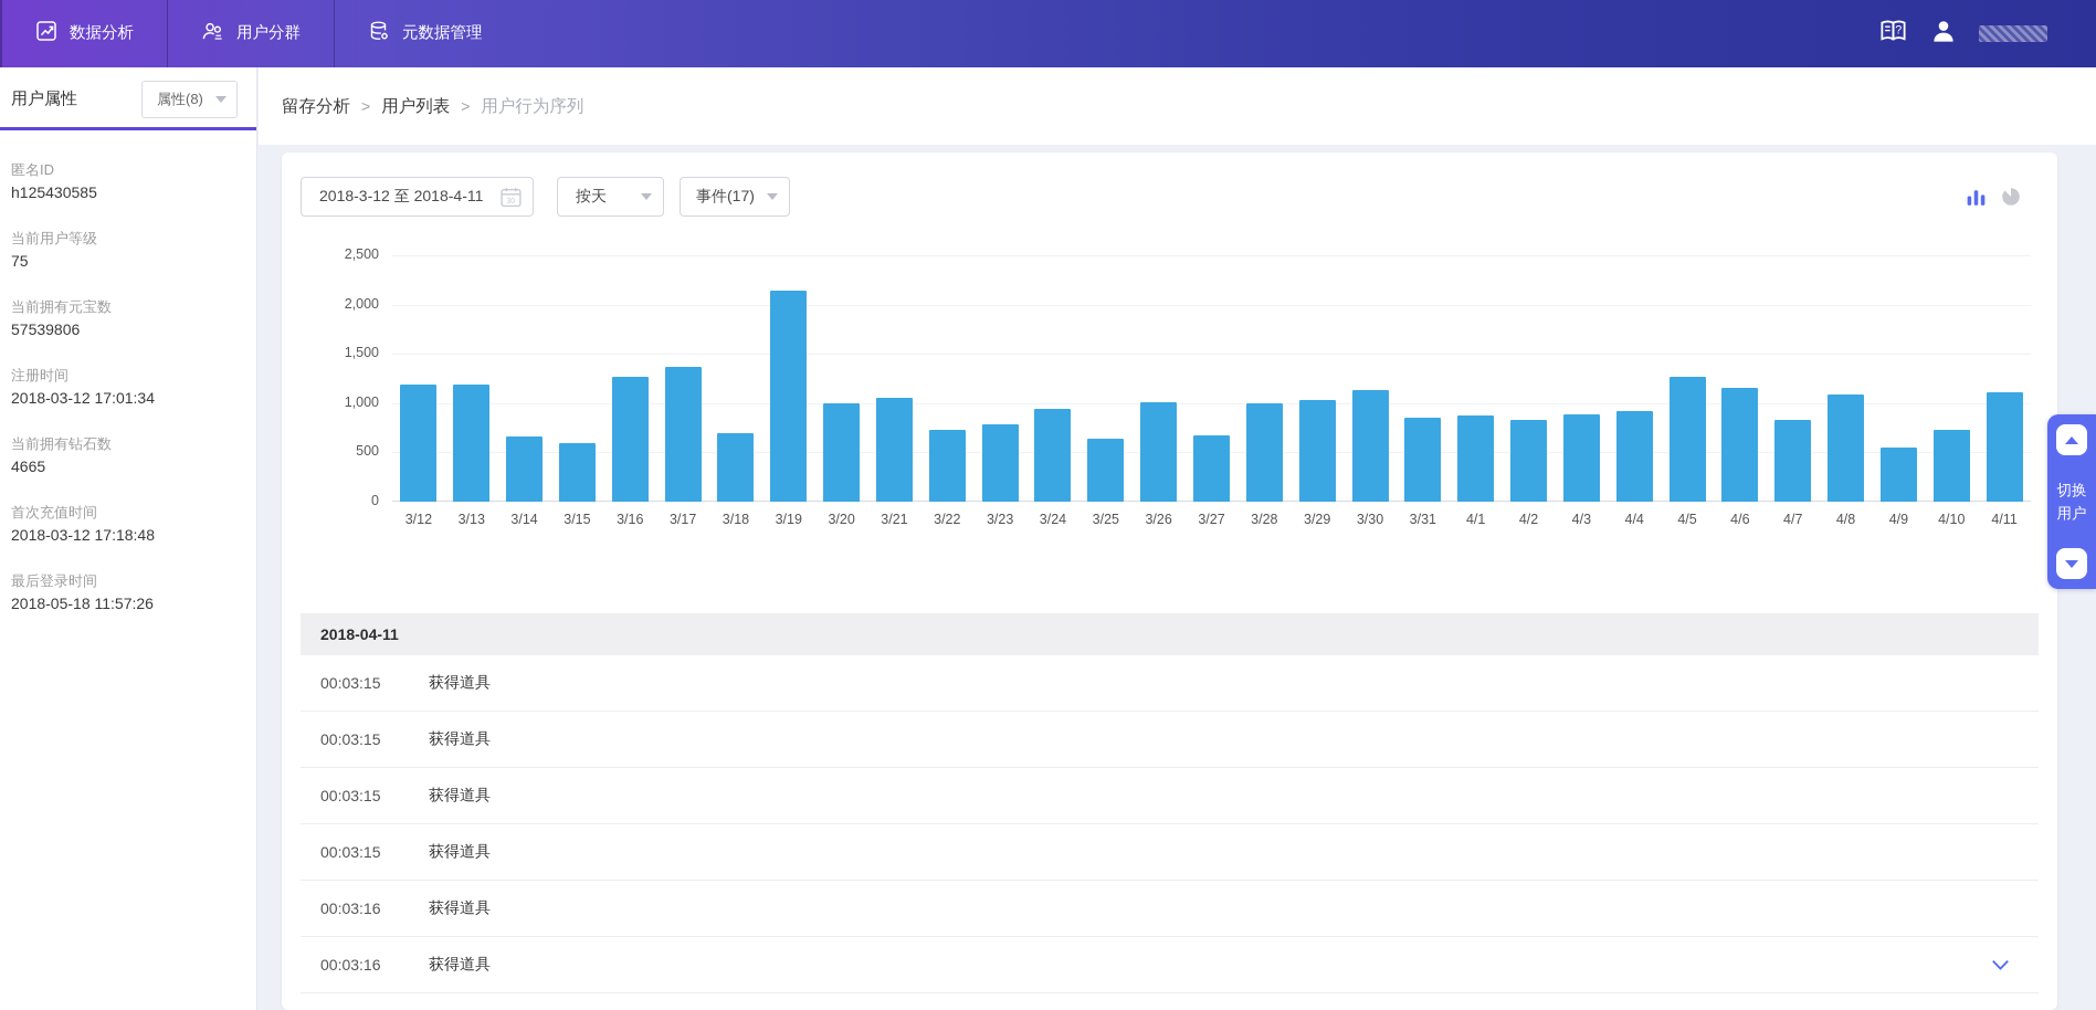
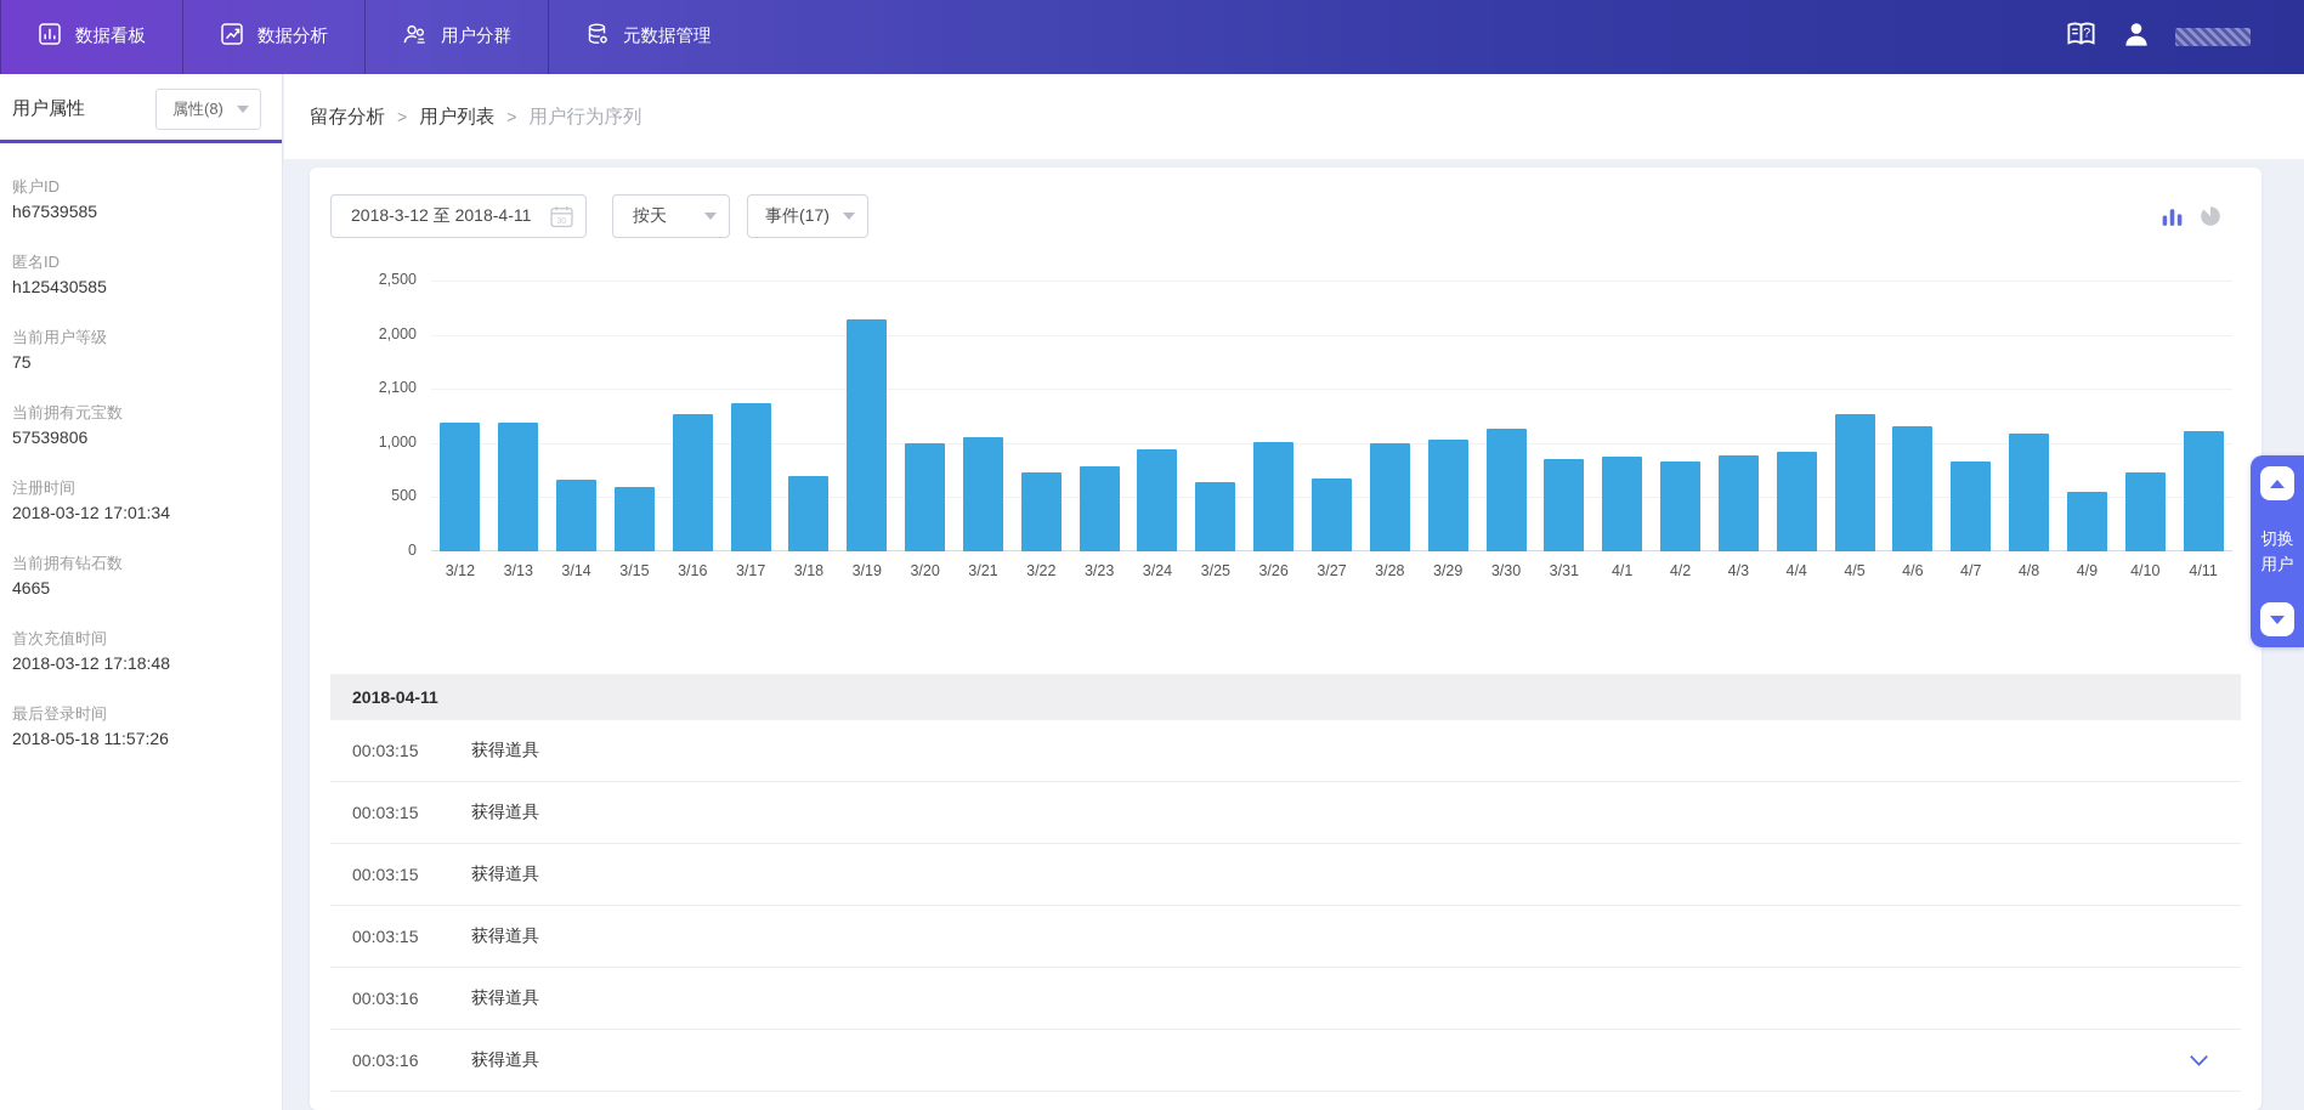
+ 数据看板
  数据分析
  用户分群
  元数据管理
  ?
  用户属性
  属性(8)
+ 账户ID
+ h67539585
  匿名ID
  h125430585
  当前用户等级
  75
  当前拥有元宝数
  57539806
  注册时间
  2018-03-12 17:01:34
  当前拥有钻石数
  4665
  首次充值时间
  2018-03-12 17:18:48
  最后登录时间
  2018-05-18 11:57:26
  留存分析
  >
  用户列表
  >
  用户行为序列
  2018-3-12 至 2018-4-11
  按天
  事件(17)
  0
  500
  1,000
- 1,500
+ 2,100
  2,000
  2,500
  3/12
  3/13
  3/14
  3/15
  3/16
  3/17
  3/18
  3/19
  3/20
  3/21
  3/22
  3/23
  3/24
  3/25
  3/26
  3/27
  3/28
  3/29
  3/30
  3/31
  4/1
  4/2
  4/3
  4/4
  4/5
  4/6
  4/7
  4/8
  4/9
  4/10
  4/11
  2018-04-11
  00:03:15
  获得道具
  00:03:15
  获得道具
  00:03:15
  获得道具
  00:03:15
  获得道具
  00:03:16
  获得道具
  00:03:16
  获得道具
  切换
  用户
